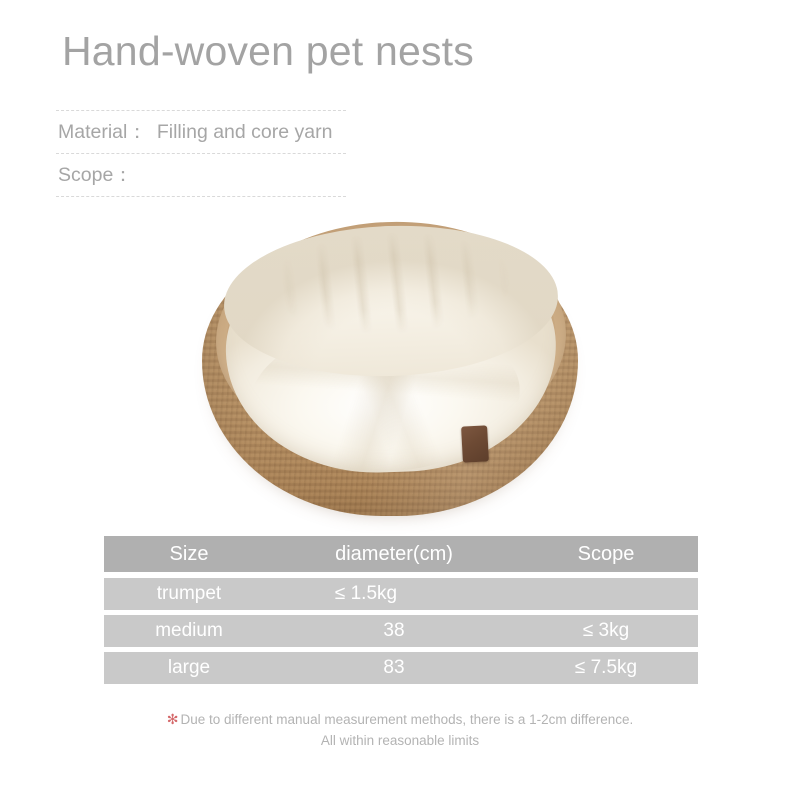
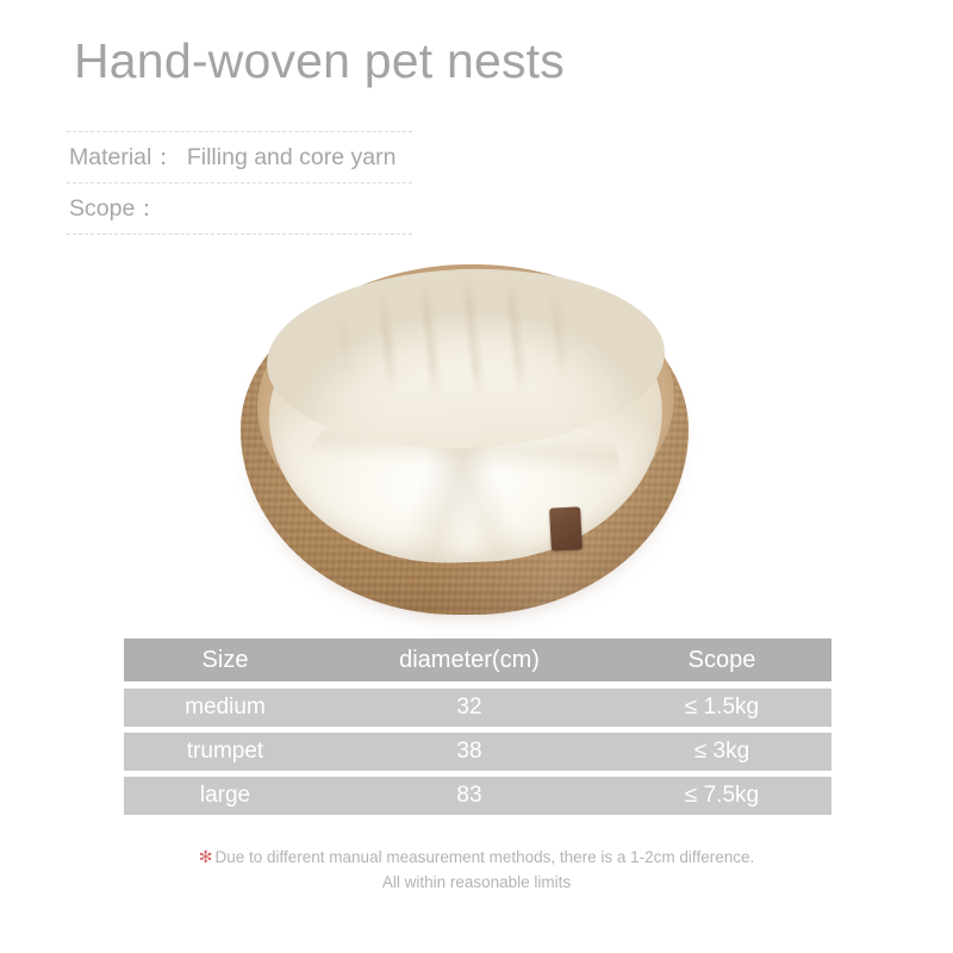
  Hand-woven pet nests
  Material
  ：
  Filling and core yarn
  Scope
  ：
  Size
  diameter(cm)
  Scope
- trumpet
+ medium
+ 32
  ≤ 1.5kg
- medium
+ trumpet
  38
  ≤ 3kg
  large
  83
  ≤ 7.5kg
  ✻ Due to different manual measurement methods, there is a 1-2cm difference.
  All within reasonable limits
